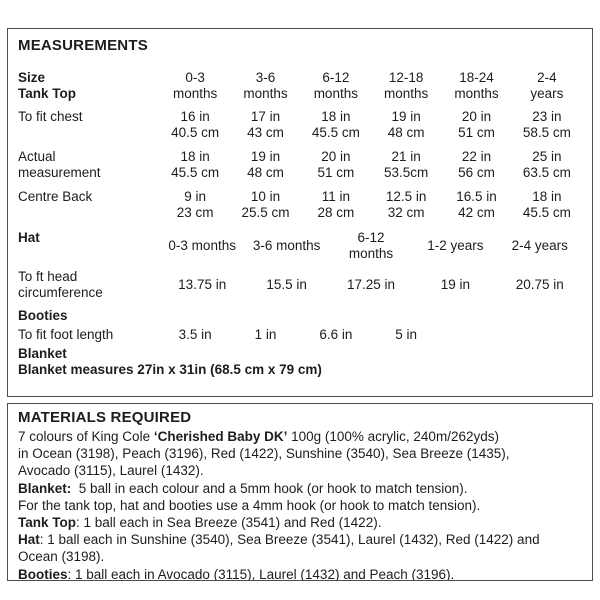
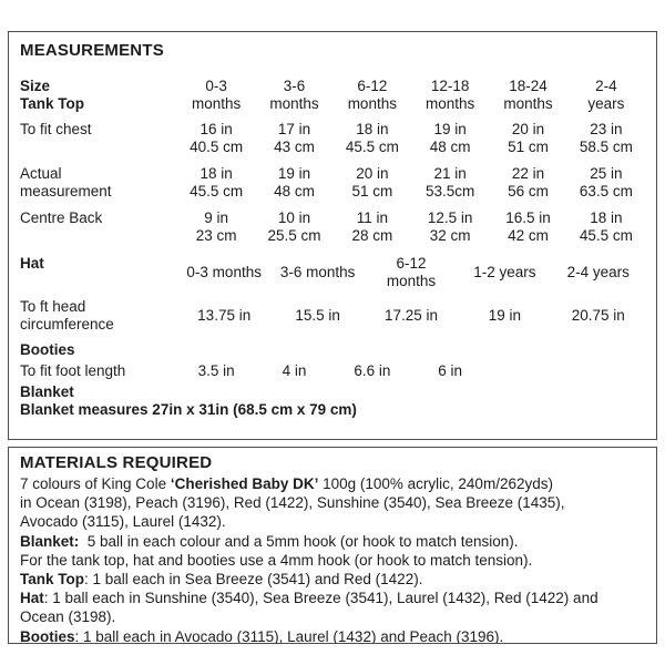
  MEASUREMENTS
  Size
  Tank Top
  0-3
  months
  3-6
  months
  6-12
  months
  12-18
  months
  18-24
  months
  2-4
  years
  To fit chest
  16 in
  40.5 cm
  17 in
  43 cm
  18 in
  45.5 cm
  19 in
  48 cm
  20 in
  51 cm
  23 in
  58.5 cm
  Actual
  measurement
  18 in
  45.5 cm
  19 in
  48 cm
  20 in
  51 cm
  21 in
  53.5cm
  22 in
  56 cm
  25 in
  63.5 cm
  Centre Back
  9 in
  23 cm
  10 in
  25.5 cm
  11 in
  28 cm
  12.5 in
  32 cm
  16.5 in
  42 cm
  18 in
  45.5 cm
  Hat
  0-3 months
  3-6 months
  6-12
  months
  1-2 years
  2-4 years
  To ft head
  circumference
  13.75 in
  15.5 in
  17.25 in
  19 in
  20.75 in
  Booties
  To fit foot length
  3.5 in
- 1 in
+ 4 in
  6.6 in
- 5 in
+ 6 in
  Blanket
  Blanket measures 27in x 31in (68.5 cm x 79 cm)
  MATERIALS REQUIRED
  7 colours of King Cole ‘Cherished Baby DK’ 100g (100% acrylic, 240m/262yds)
  in Ocean (3198), Peach (3196), Red (1422), Sunshine (3540), Sea Breeze (1435),
  Avocado (3115), Laurel (1432).
  Blanket: 5 ball in each colour and a 5mm hook (or hook to match tension).
  For the tank top, hat and booties use a 4mm hook (or hook to match tension).
  Tank Top: 1 ball each in Sea Breeze (3541) and Red (1422).
  Hat: 1 ball each in Sunshine (3540), Sea Breeze (3541), Laurel (1432), Red (1422) and Ocean (3198).
  Booties: 1 ball each in Avocado (3115), Laurel (1432) and Peach (3196).
